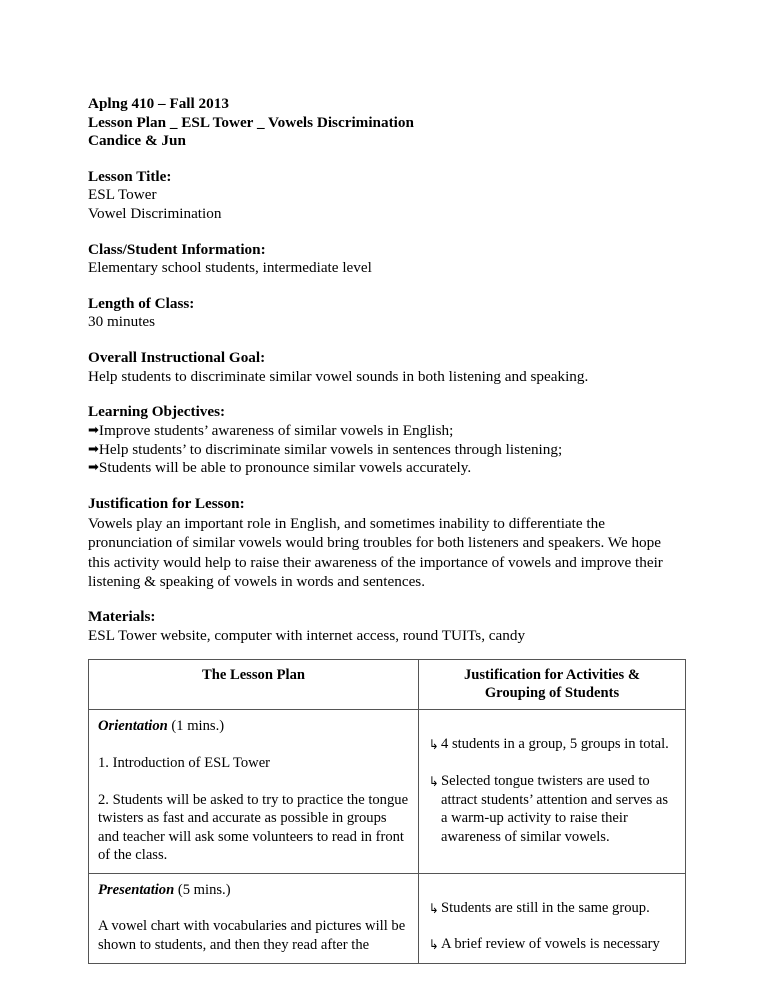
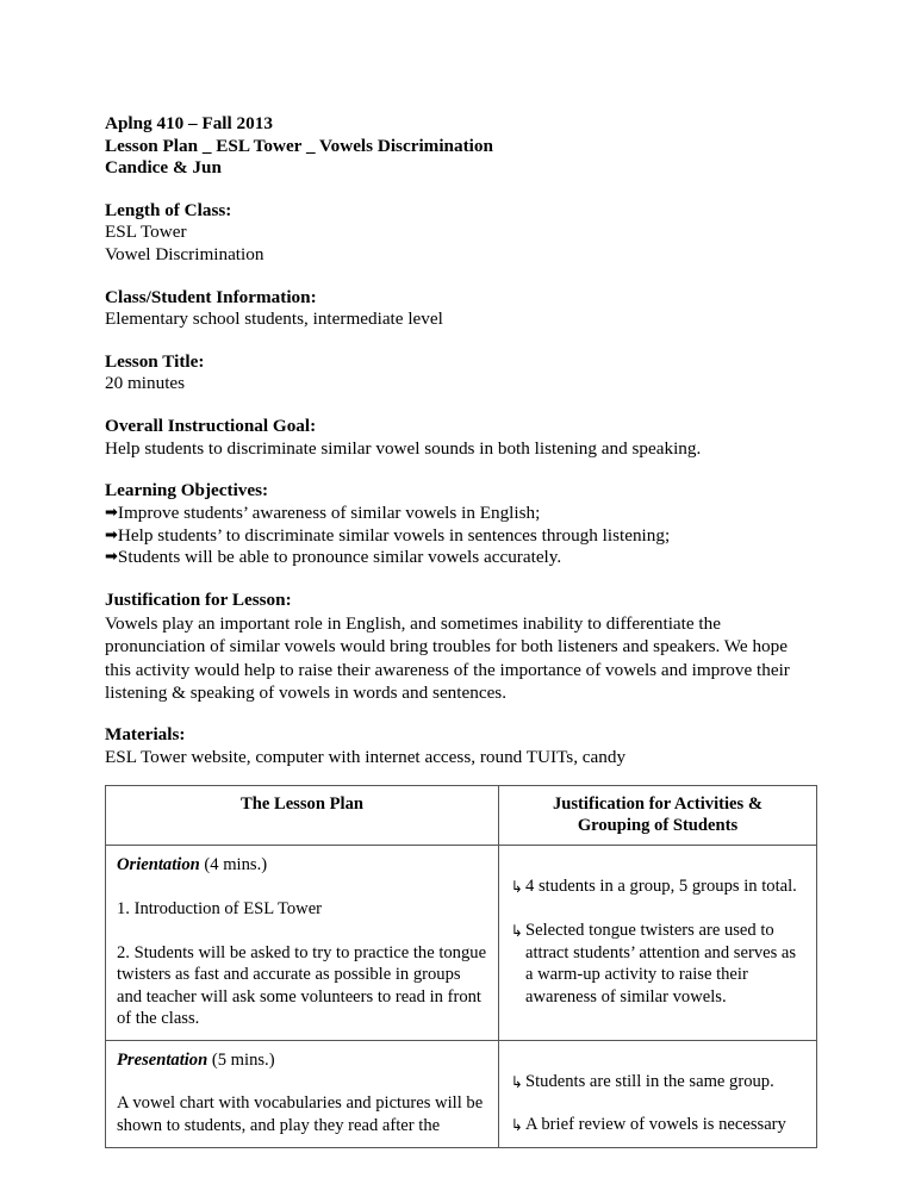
  Aplng 410 – Fall 2013
  Lesson Plan _ ESL Tower _ Vowels Discrimination
  Candice & Jun
- Lesson Title:
+ Length of Class:
  ESL Tower
  Vowel Discrimination
  Class/Student Information:
  Elementary school students, intermediate level
- Length of Class:
+ Lesson Title:
- 30 minutes
+ 20 minutes
  Overall Instructional Goal:
  Help students to discriminate similar vowel sounds in both listening and speaking.
  Learning Objectives:
  ➡Improve students’ awareness of similar vowels in English;
  ➡Help students’ to discriminate similar vowels in sentences through listening;
  ➡Students will be able to pronounce similar vowels accurately.
  Justification for Lesson:
  Vowels play an important role in English, and sometimes inability to differentiate the pronunciation of similar vowels would bring troubles for both listeners and speakers. We hope this activity would help to raise their awareness of the importance of vowels and improve their listening & speaking of vowels in words and sentences.
  Materials:
  ESL Tower website, computer with internet access, round TUITs, candy
  The Lesson Plan	Justification for Activities & Grouping of Students
- Orientation (1 mins.) 1. Introduction of ESL Tower 2. Students will be asked to try to practice the tongue twisters as fast and accurate as possible in groups and teacher will ask some volunteers to read in front of the class.	↳ 4 students in a group, 5 groups in total. ↳ Selected tongue twisters are used to attract students’ attention and serves as a warm-up activity to raise their awareness of similar vowels.
+ Orientation (4 mins.) 1. Introduction of ESL Tower 2. Students will be asked to try to practice the tongue twisters as fast and accurate as possible in groups and teacher will ask some volunteers to read in front of the class.	↳ 4 students in a group, 5 groups in total. ↳ Selected tongue twisters are used to attract students’ attention and serves as a warm-up activity to raise their awareness of similar vowels.
- Presentation (5 mins.) A vowel chart with vocabularies and pictures will be shown to students, and then they read after the	↳ Students are still in the same group. ↳ A brief review of vowels is necessary
+ Presentation (5 mins.) A vowel chart with vocabularies and pictures will be shown to students, and play they read after the	↳ Students are still in the same group. ↳ A brief review of vowels is necessary
